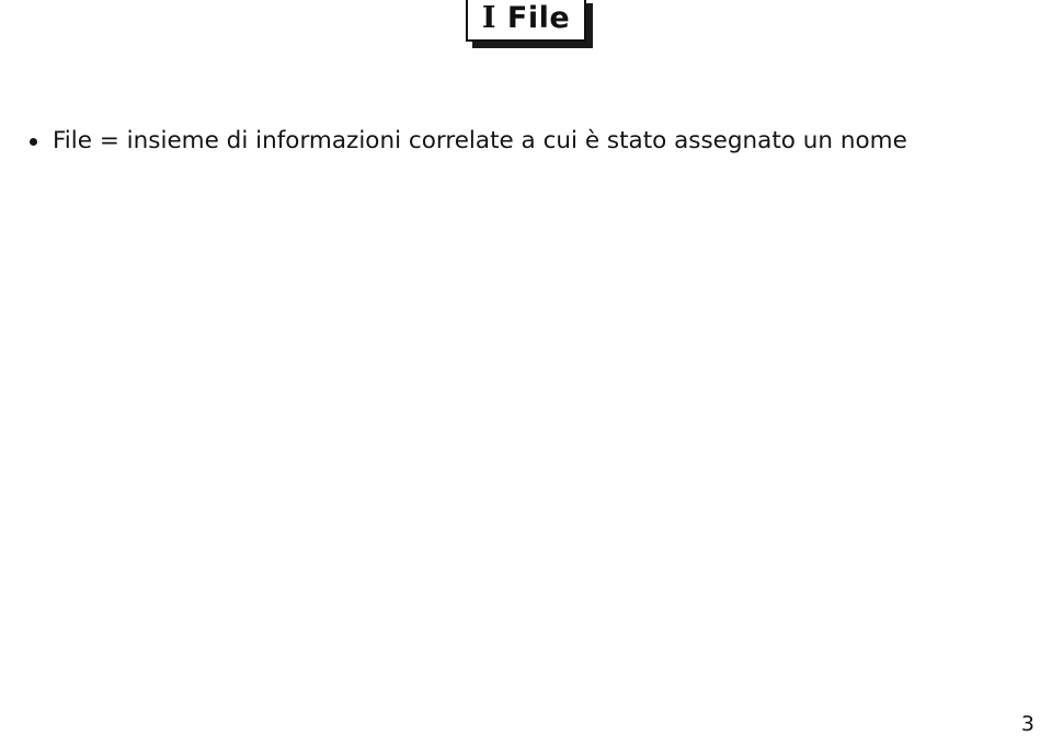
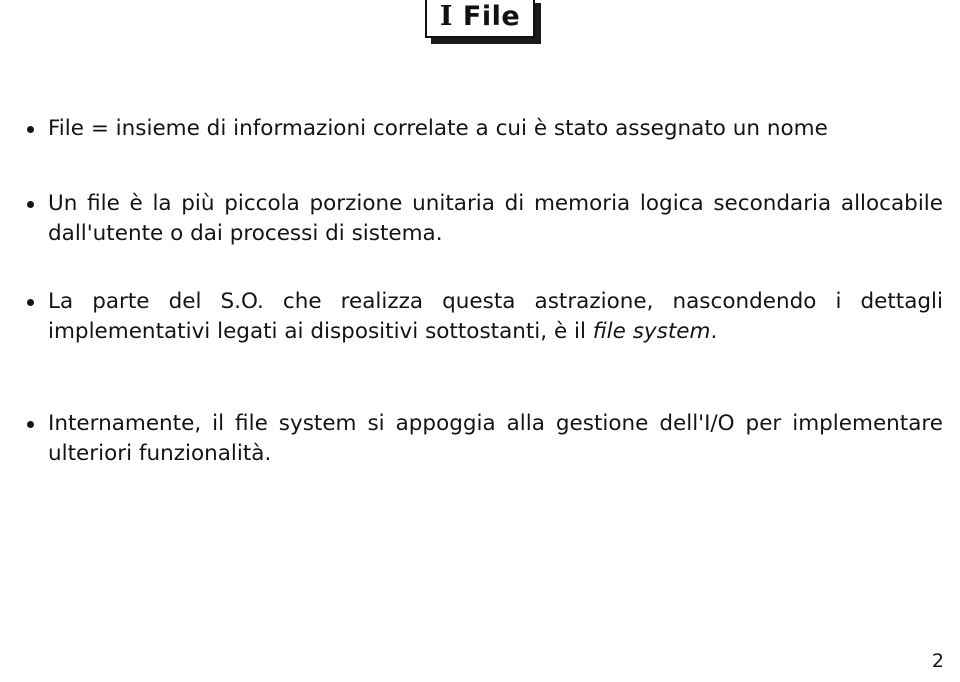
  I File
  File = insieme di informazioni correlate a cui è stato assegnato un nome
+ Un file è la più piccola porzione unitaria di memoria logica secondaria allocabile dall'utente o dai processi di sistema.
+ La parte del S.O. che realizza questa astrazione, nascondendo i dettagli implementativi legati ai dispositivi sottostanti, è il file system.
+ Internamente, il file system si appoggia alla gestione dell'I/O per implementare ulteriori funzionalità.
- 3
+ 2
